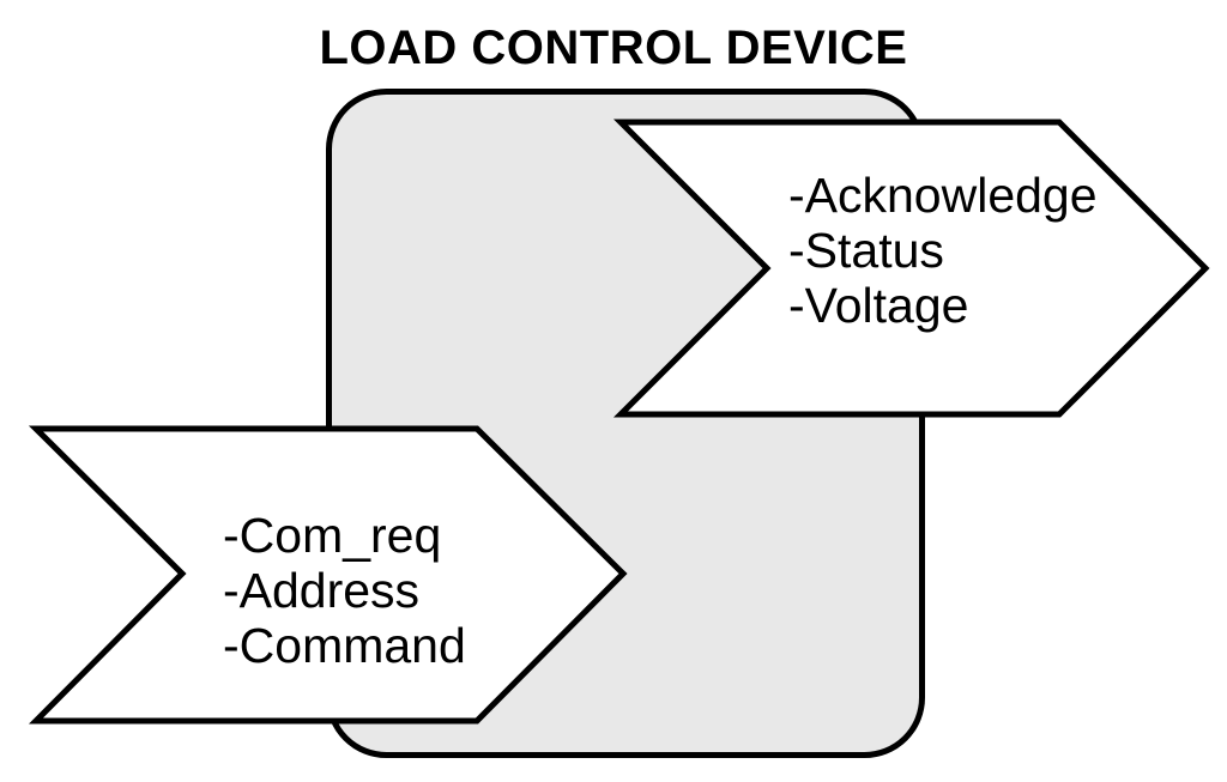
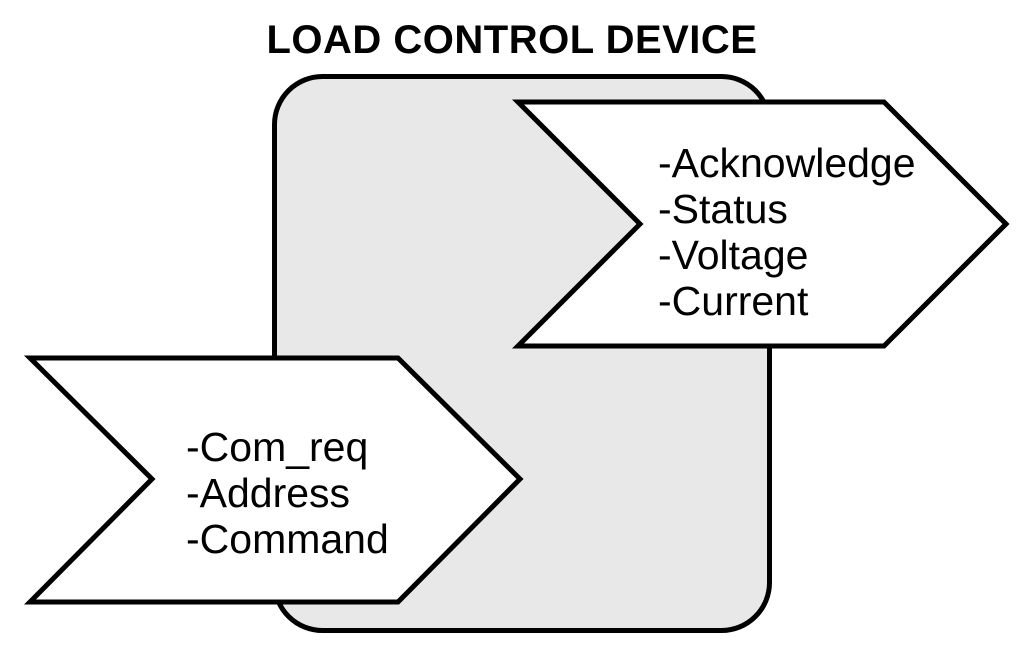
  LOAD CONTROL DEVICE
  -Acknowledge
  -Status
  -Voltage
+ -Current
  -Com_req
  -Address
  -Command
